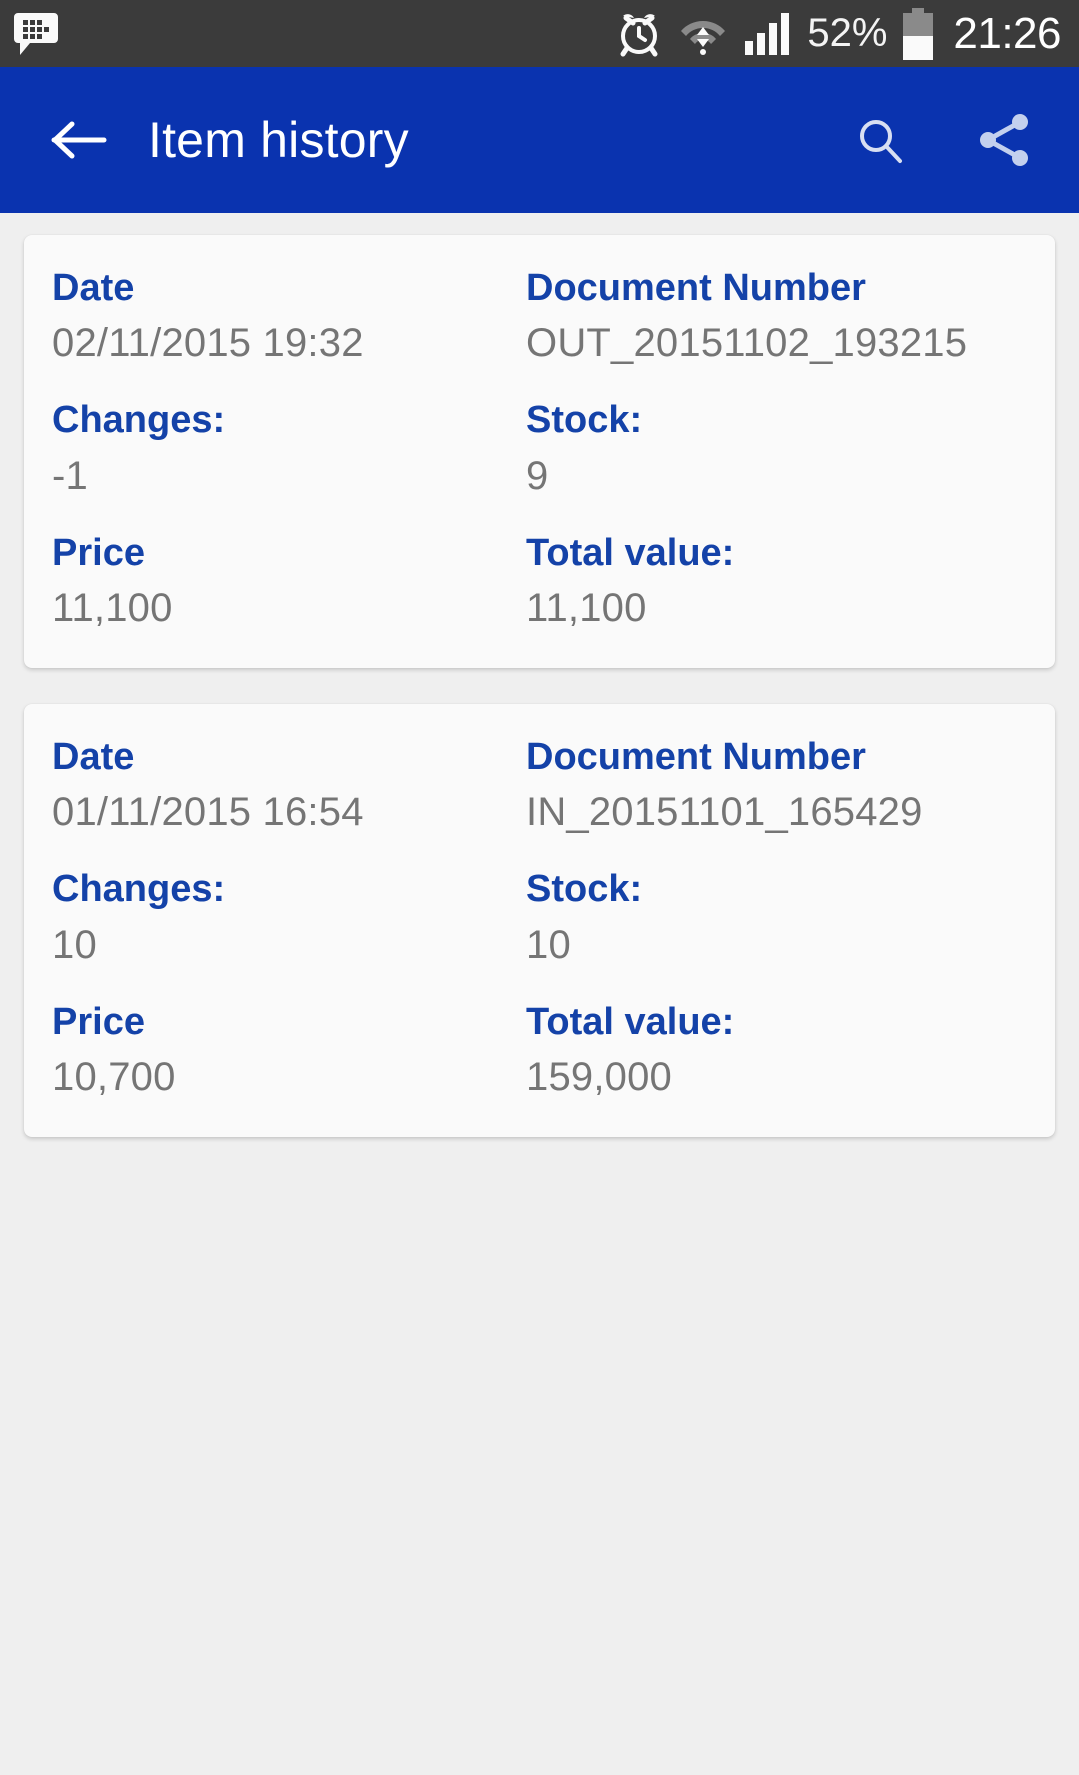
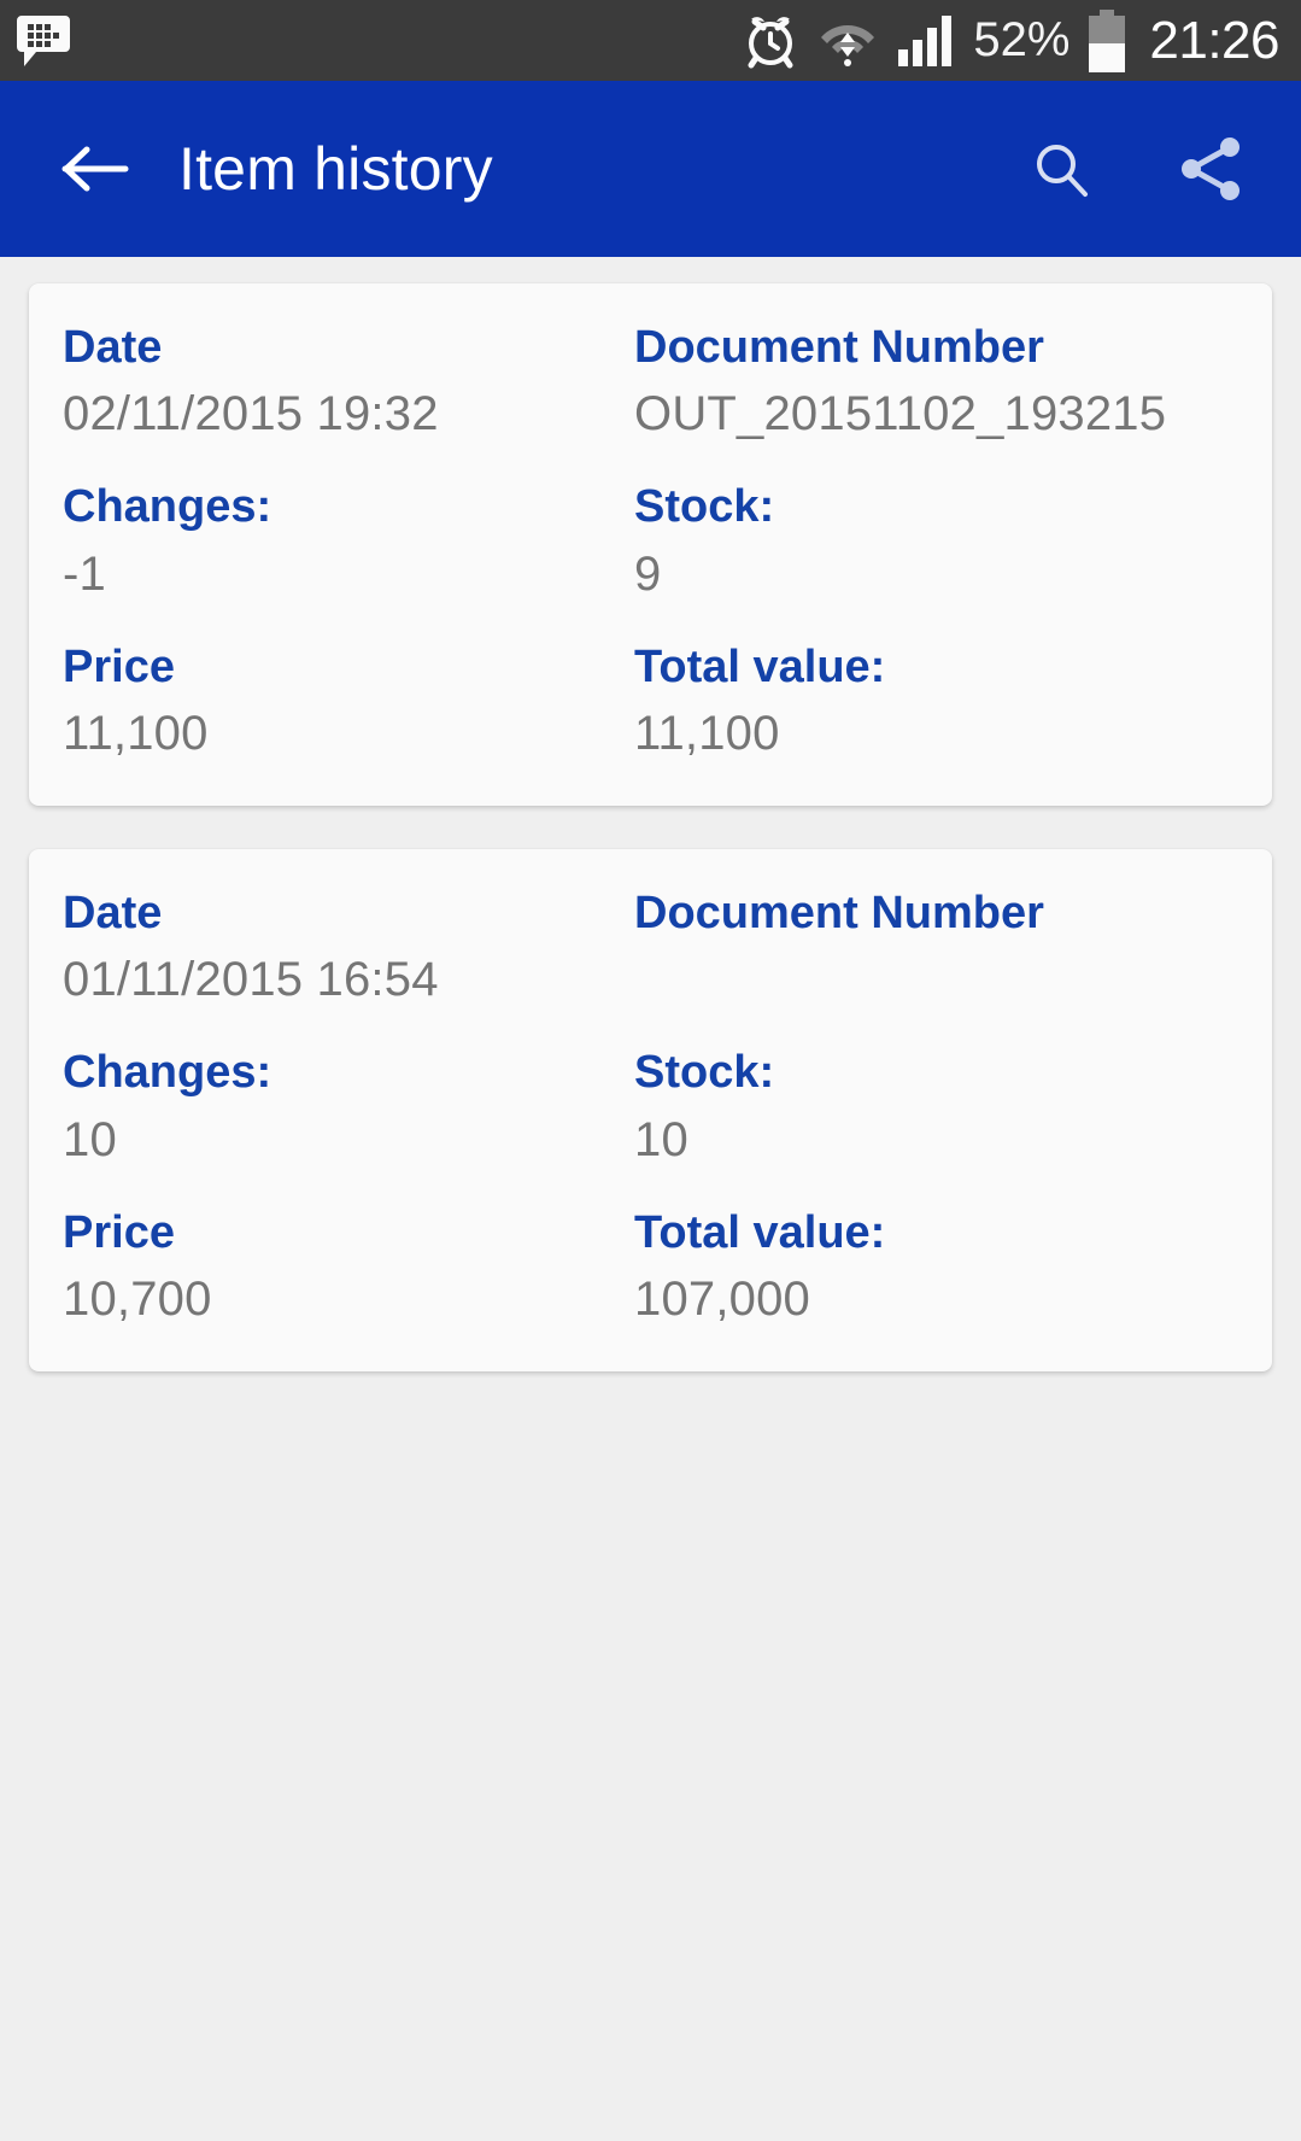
  52%
  21:26
  Item history
  Date
  02/11/2015 19:32
  Document Number
  OUT_20151102_193215
  Changes:
  -1
  Stock:
  9
  Price
  11,100
  Total value:
  11,100
  Date
  01/11/2015 16:54
  Document Number
- IN_20151101_165429
  Changes:
  10
  Stock:
  10
  Price
  10,700
  Total value:
- 159,000
+ 107,000
